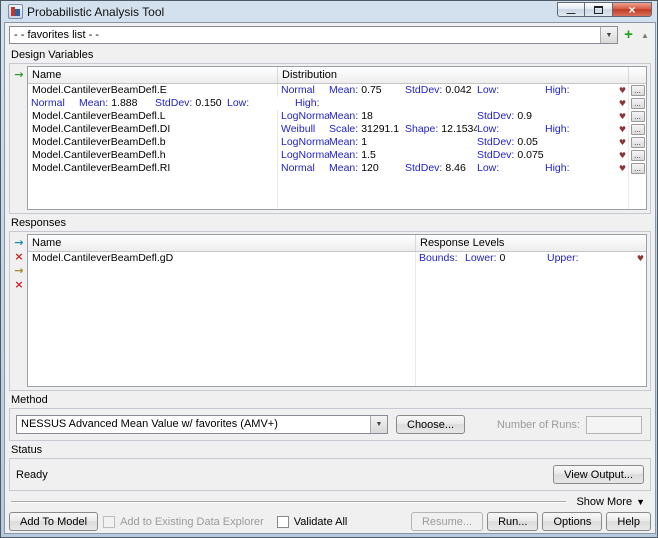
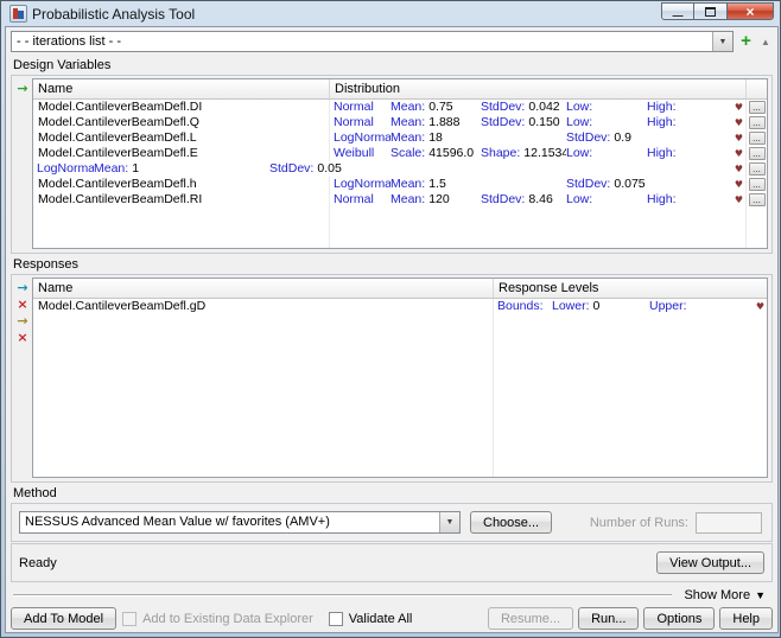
  Probabilistic Analysis Tool
  —
  ×
- - - favorites list - -
+ - - iterations list - -
  +
  ▲
  Design Variables
  →
  Name
  Distribution
- Model.CantileverBeamDefl.E
+ Model.CantileverBeamDefl.DI
  Normal
  Mean: 0.75
  StdDev: 0.042
  Low:
  High:
  ♥
  ...
+ Model.CantileverBeamDefl.Q
  Normal
  Mean: 1.888
  StdDev: 0.150
  Low:
  High:
  ♥
  ...
  Model.CantileverBeamDefl.L
  LogNorma
  Mean: 18
  StdDev: 0.9
  ♥
  ...
- Model.CantileverBeamDefl.DI
+ Model.CantileverBeamDefl.E
  Weibull
- Scale: 31291.1
+ Scale: 41596.0
  Shape: 12.1534
  Low:
  High:
  ♥
  ...
- Model.CantileverBeamDefl.b
  LogNorma
  Mean: 1
  StdDev: 0.05
  ♥
  ...
  Model.CantileverBeamDefl.h
  LogNorma
  Mean: 1.5
  StdDev: 0.075
  ♥
  ...
  Model.CantileverBeamDefl.RI
  Normal
  Mean: 120
  StdDev: 8.46
  Low:
  High:
  ♥
  ...
  Responses
  →
  ×
  →
  ×
  Name
  Response Levels
  Model.CantileverBeamDefl.gD
  Bounds:
  Lower: 0
  Upper:
  ♥
  Method
  NESSUS Advanced Mean Value w/ favorites (AMV+)
  Choose...
  Number of Runs:
- Status
  Ready
  View Output...
  Show More
  ▼
  Add To Model
  Add to Existing Data Explorer
  Validate All
  Resume...
  Run...
  Options
  Help
